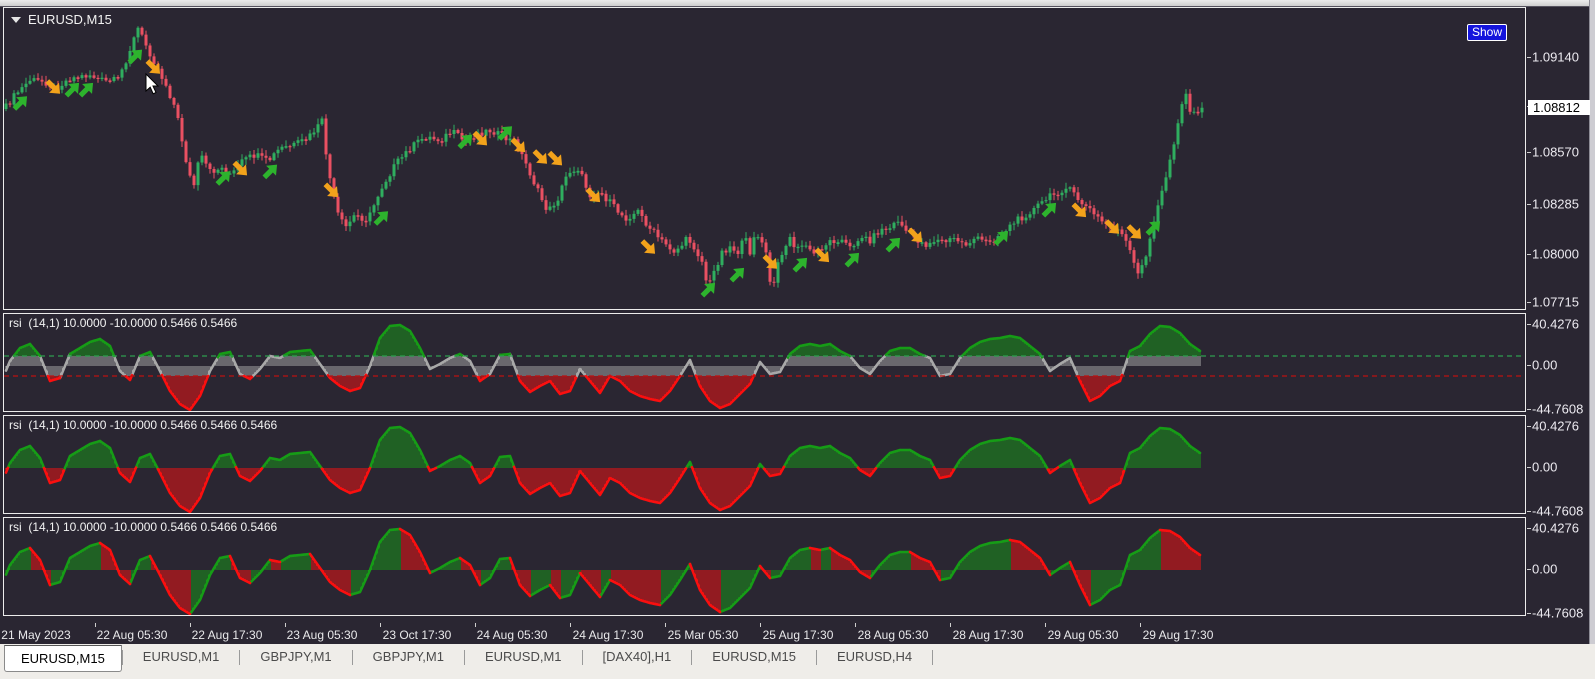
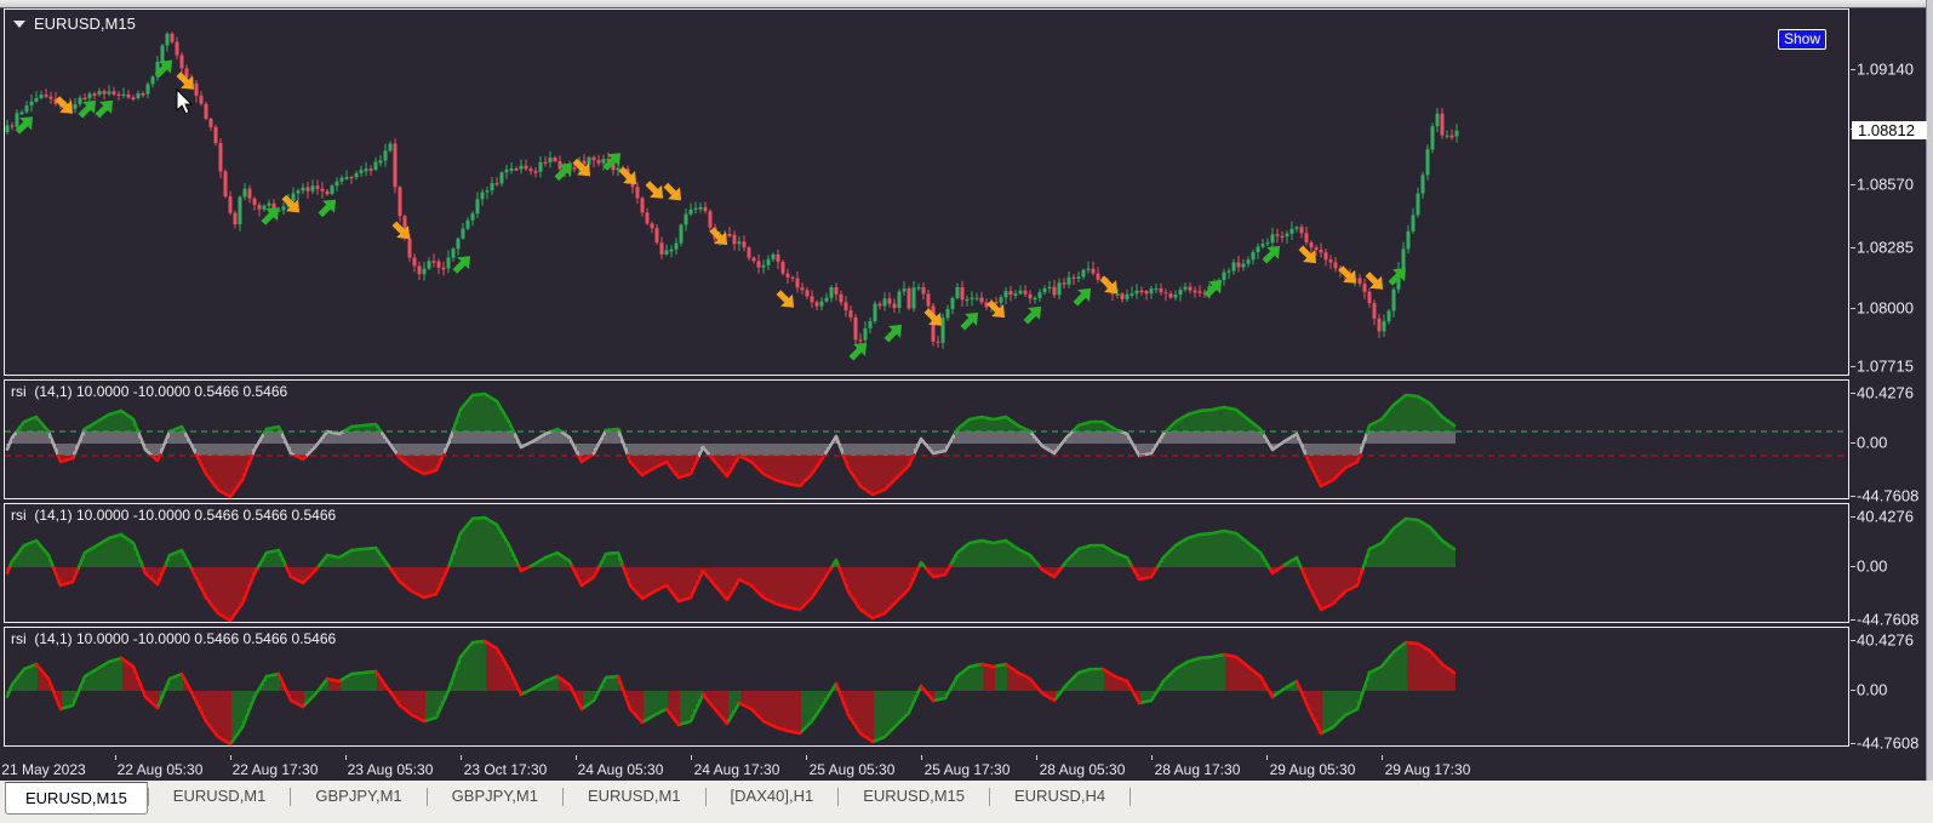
  EURUSD,M15
  Show
  rsi (14,1) 10.0000 -10.0000 0.5466 0.5466
  rsi (14,1) 10.0000 -10.0000 0.5466 0.5466 0.5466
  rsi (14,1) 10.0000 -10.0000 0.5466 0.5466 0.5466
  21 May 2023
  22 Aug 05:30
  22 Aug 17:30
  23 Aug 05:30
  23 Oct 17:30
  24 Aug 05:30
  24 Aug 17:30
- 25 Mar 05:30
+ 25 Aug 05:30
  25 Aug 17:30
  28 Aug 05:30
  28 Aug 17:30
  29 Aug 05:30
  29 Aug 17:30
  1.08812
  1.09140
  1.08570
  1.08285
  1.08000
  1.07715
  40.4276
  0.00
  -44.7608
  40.4276
  0.00
  -44.7608
  40.4276
  0.00
  -44.7608
  EURUSD,M15
  EURUSD,M1
  GBPJPY,M1
  GBPJPY,M1
  EURUSD,M1
  [DAX40],H1
  EURUSD,M15
  EURUSD,H4
